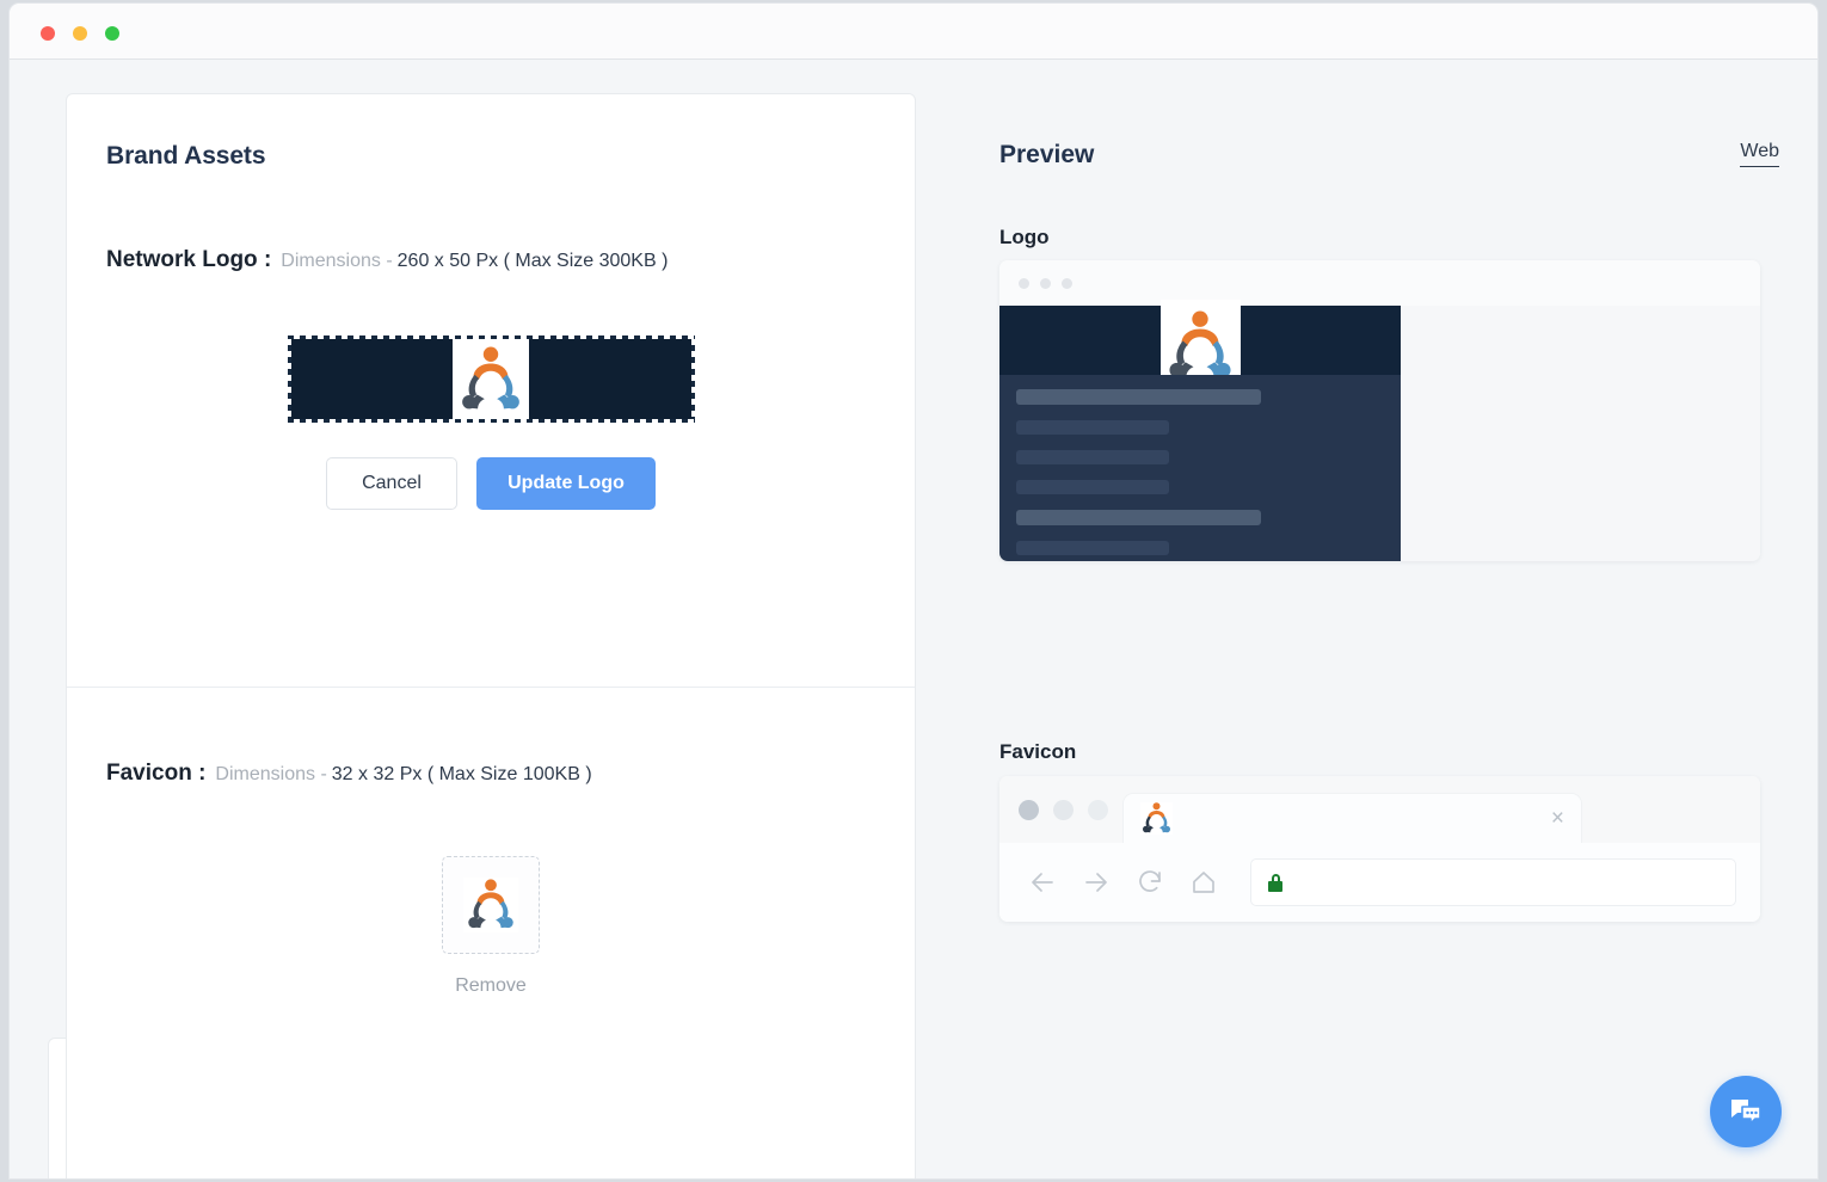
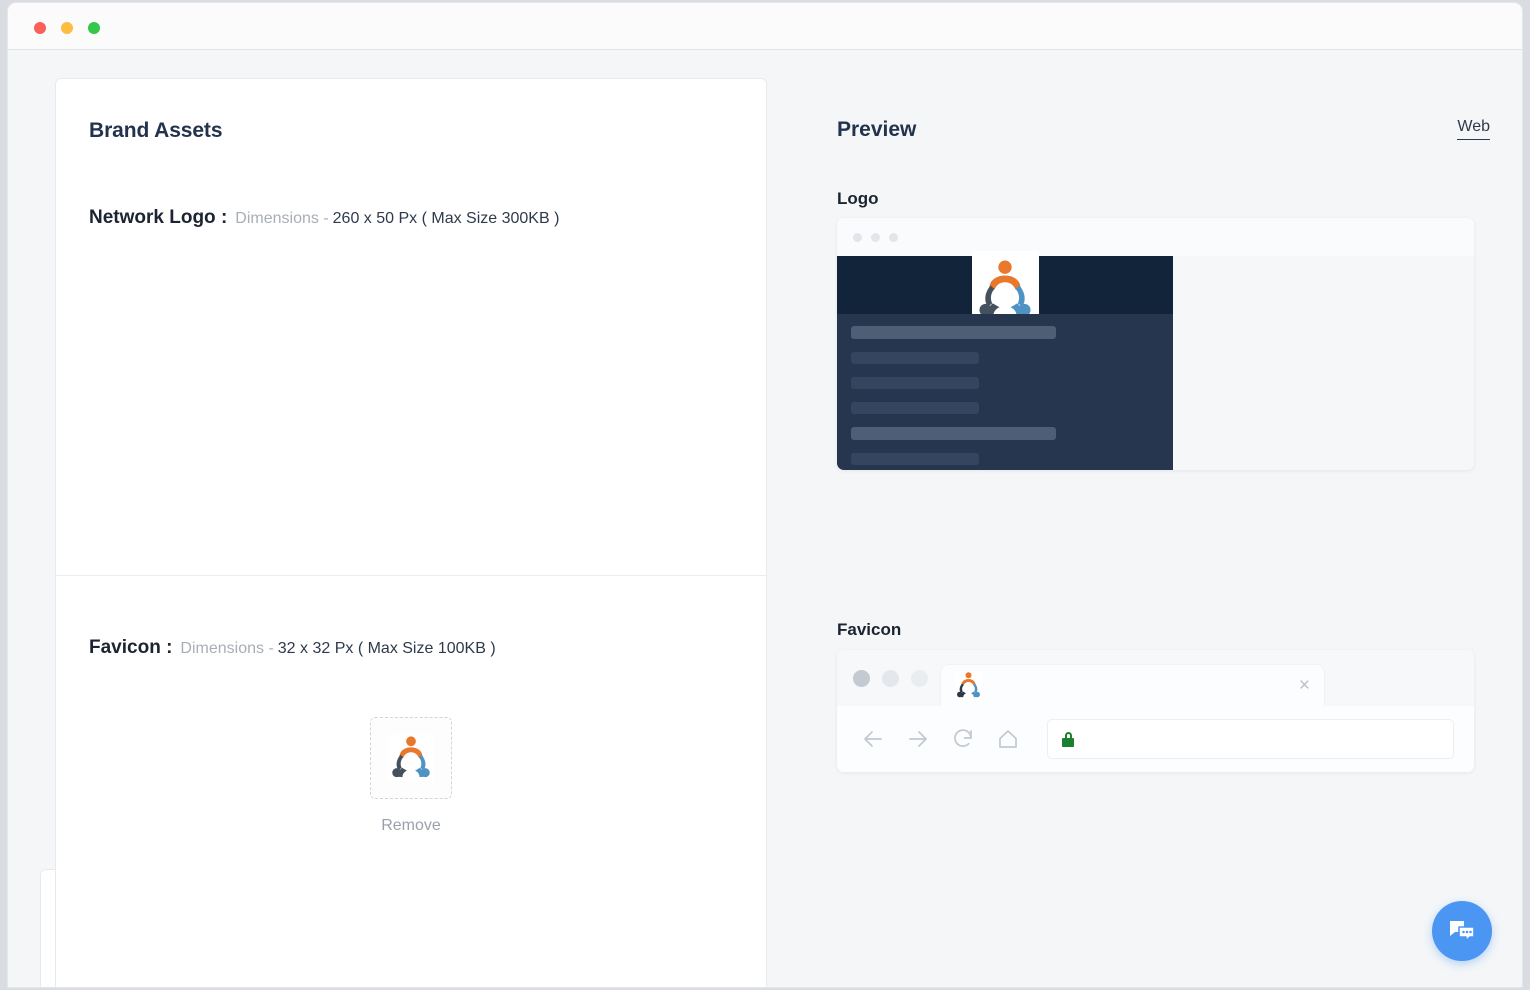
  Brand Assets
  Network Logo :
  Dimensions -
  260 x 50 Px ( Max Size 300KB )
- Cancel
- Update Logo
  Favicon :
  Dimensions -
  32 x 32 Px ( Max Size 100KB )
  Remove
  Preview
  Web
  Logo
  Favicon
  ×
